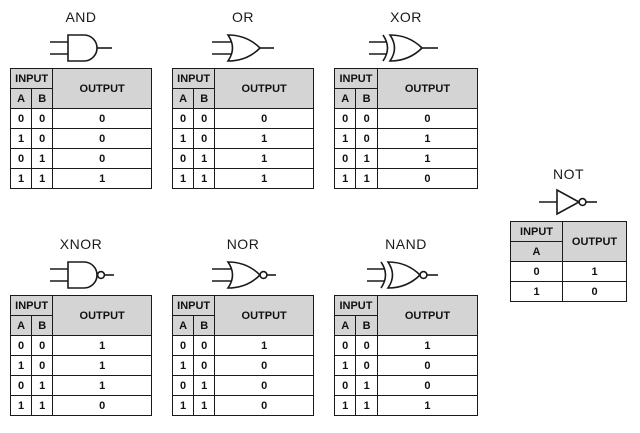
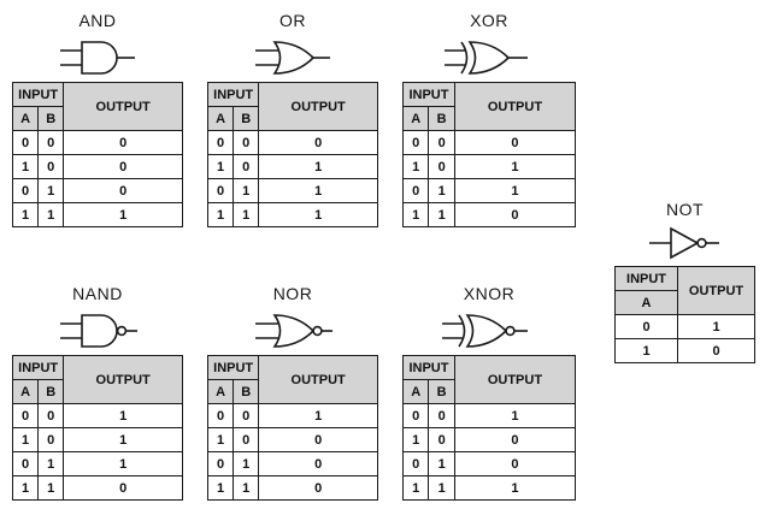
  AND
  INPUT	OUTPUT
  A	B
  0	0	0
  1	0	0
  0	1	0
  1	1	1
  OR
  INPUT	OUTPUT
  A	B
  0	0	0
  1	0	1
  0	1	1
  1	1	1
  XOR
  INPUT	OUTPUT
  A	B
  0	0	0
  1	0	1
  0	1	1
  1	1	0
- XNOR
+ NAND
  INPUT	OUTPUT
  A	B
  0	0	1
  1	0	1
  0	1	1
  1	1	0
  NOR
  INPUT	OUTPUT
  A	B
  0	0	1
  1	0	0
  0	1	0
  1	1	0
- NAND
+ XNOR
  INPUT	OUTPUT
  A	B
  0	0	1
  1	0	0
  0	1	0
  1	1	1
  NOT
  INPUT	OUTPUT
  A
  0	1
  1	0
